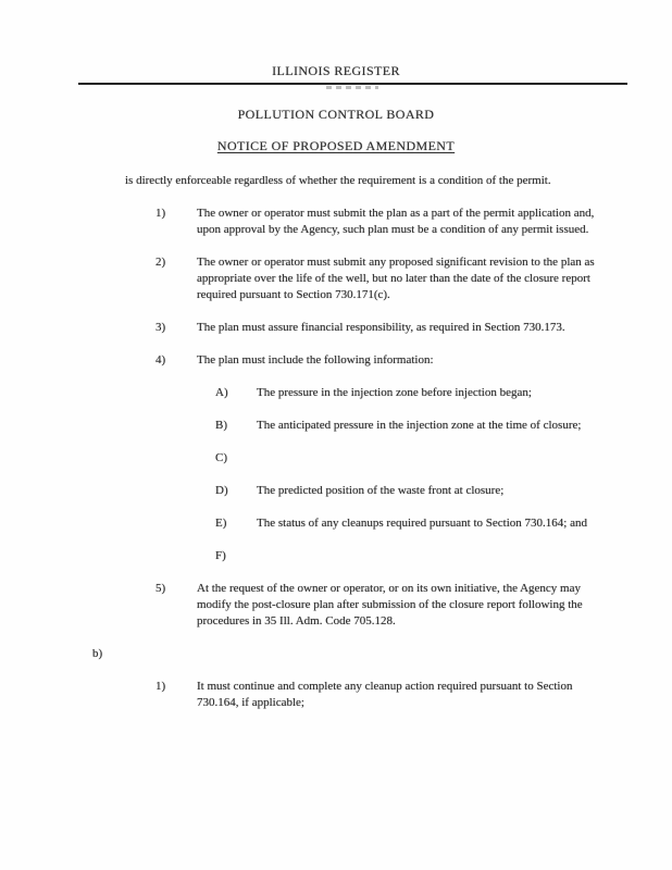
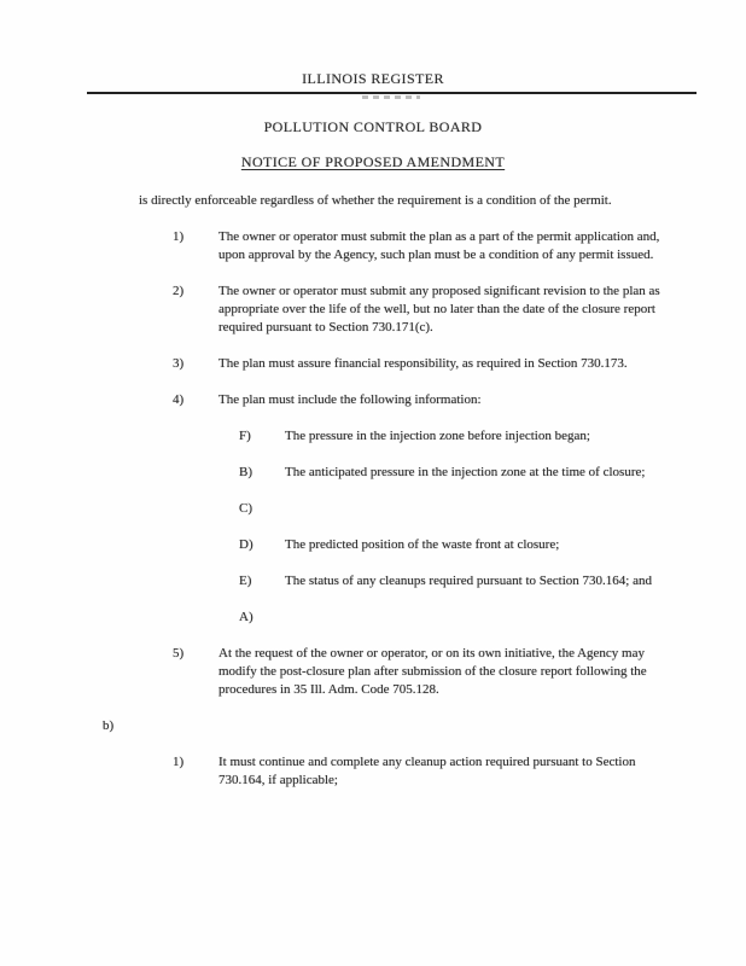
  ILLINOIS REGISTER
  POLLUTION CONTROL BOARD
  NOTICE OF PROPOSED AMENDMENT
  is directly enforceable regardless of whether the requirement is a condition of the permit.
  1)
  The owner or operator must submit the plan as a part of the permit application and, upon approval by the Agency, such plan must be a condition of any permit issued.
  2)
  The owner or operator must submit any proposed significant revision to the plan as appropriate over the life of the well, but no later than the date of the closure report required pursuant to Section 730.171(c).
  3)
  The plan must assure financial responsibility, as required in Section 730.173.
  4)
  The plan must include the following information:
- A)
+ F)
  The pressure in the injection zone before injection began;
  B)
  The anticipated pressure in the injection zone at the time of closure;
  C)
  D)
  The predicted position of the waste front at closure;
  E)
  The status of any cleanups required pursuant to Section 730.164; and
- F)
+ A)
  5)
  At the request of the owner or operator, or on its own initiative, the Agency may modify the post-closure plan after submission of the closure report following the procedures in 35 Ill. Adm. Code 705.128.
  b)
  1)
  It must continue and complete any cleanup action required pursuant to Section 730.164, if applicable;
